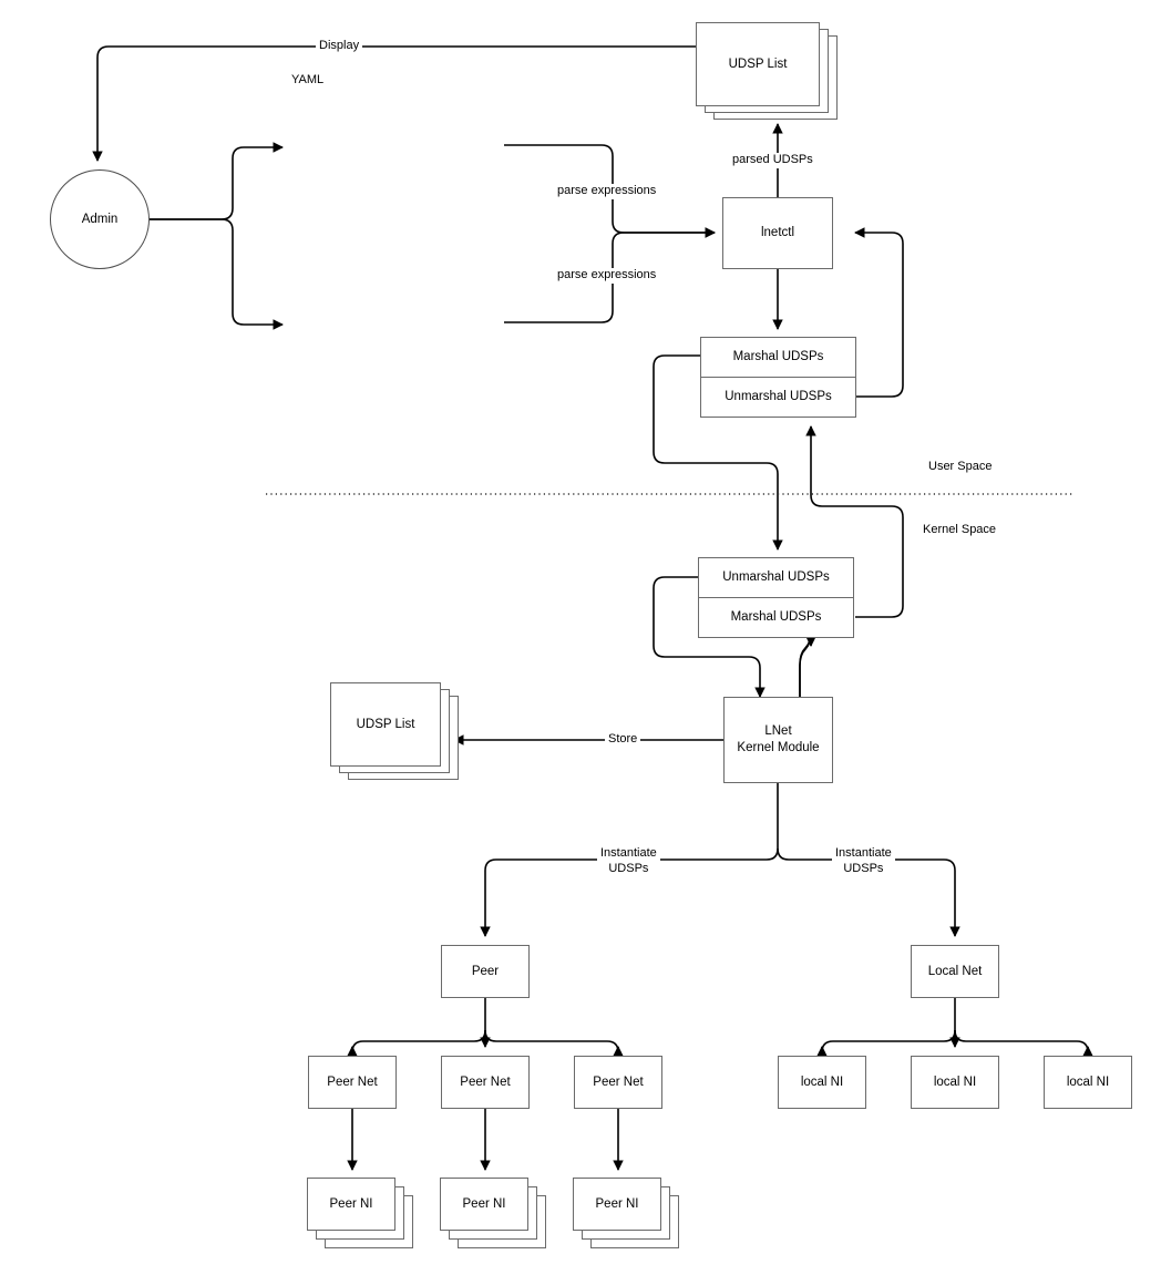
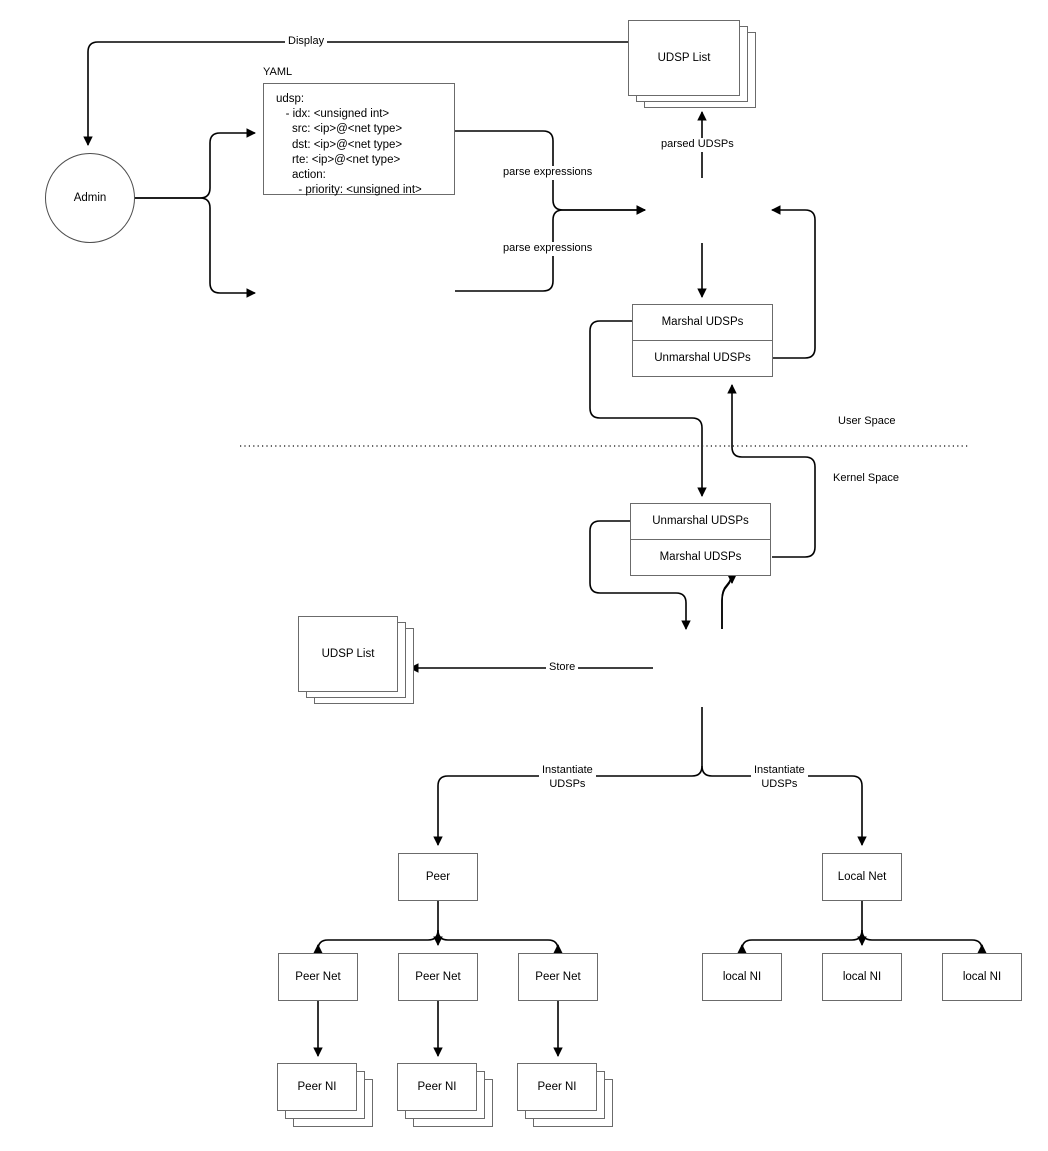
  Admin
  YAML
+ udsp:
+ - idx: <unsigned int>
+ src: <ip>@<net type>
+ dst: <ip>@<net type>
+ rte: <ip>@<net type>
+ action:
+ - priority: <unsigned int>
  UDSP List
- lnetctl
  Marshal UDSPs
  Unmarshal UDSPs
  Unmarshal UDSPs
  Marshal UDSPs
  UDSP List
- LNet
- Kernel Module
  Peer
  Local Net
  Peer Net
  Peer Net
  Peer Net
  Peer NI
  Peer NI
  Peer NI
  local NI
  local NI
  local NI
  Display
  parse expressions
  parse expressions
  parsed UDSPs
  Store
  Instantiate
  UDSPs
  Instantiate
  UDSPs
  User Space
  Kernel Space
